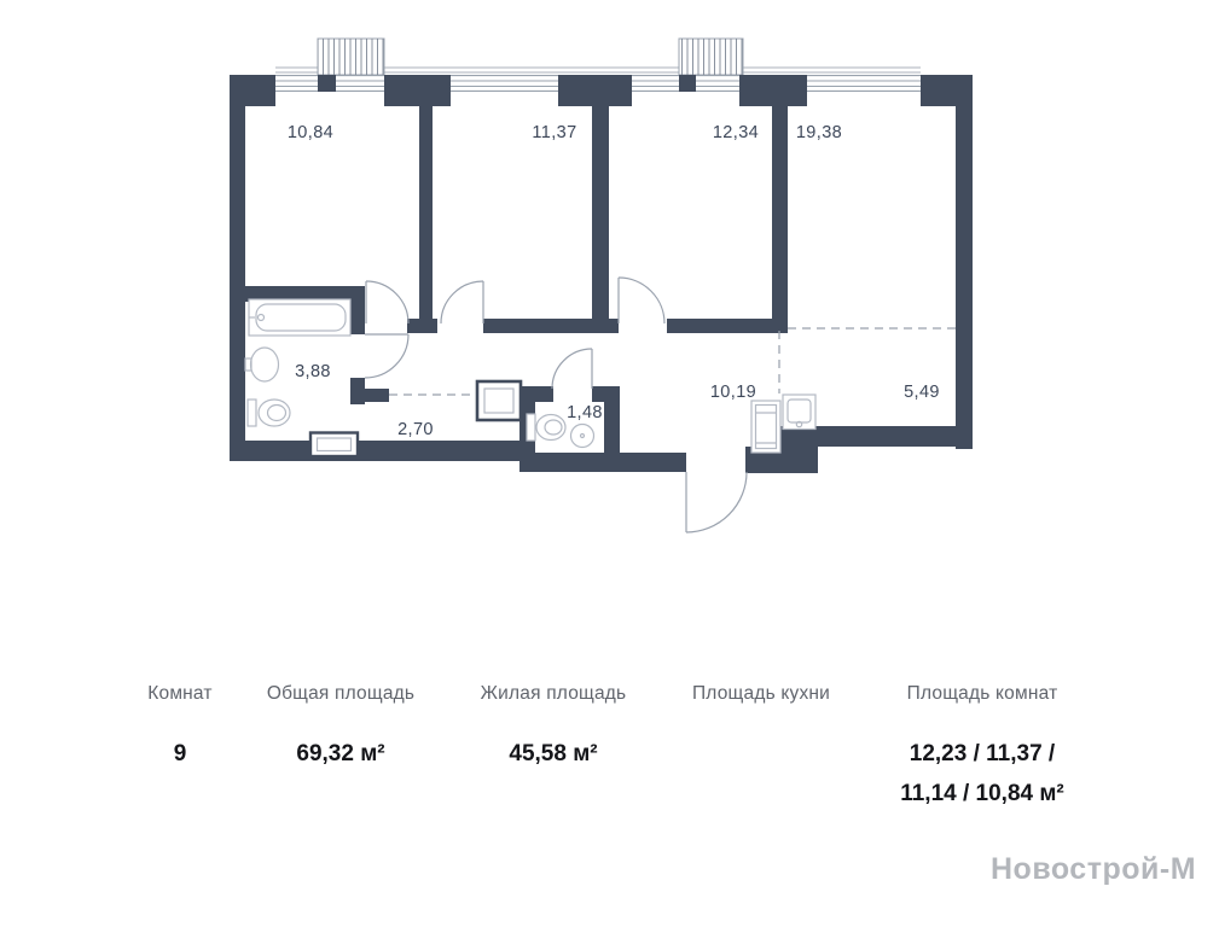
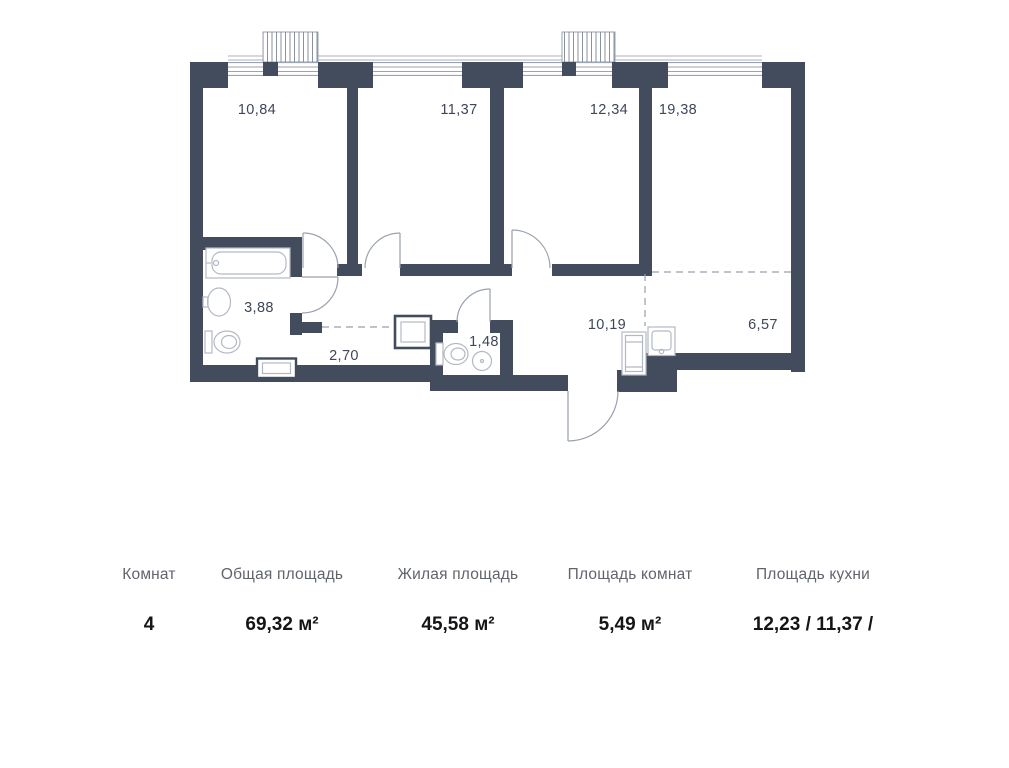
  10,84
  11,37
  12,34
  19,38
  3,88
  2,70
  1,48
  10,19
- 5,49
+ 6,57
  Комнат
- 9
+ 4
  Общая площадь
  69,32 м²
  Жилая площадь
  45,58 м²
- Площадь кухни
+ Площадь комнат
+ 5,49 м²
- Площадь комнат
+ Площадь кухни
  12,23 / 11,37 /
- 11,14 / 10,84 м²
- Новострой-М
